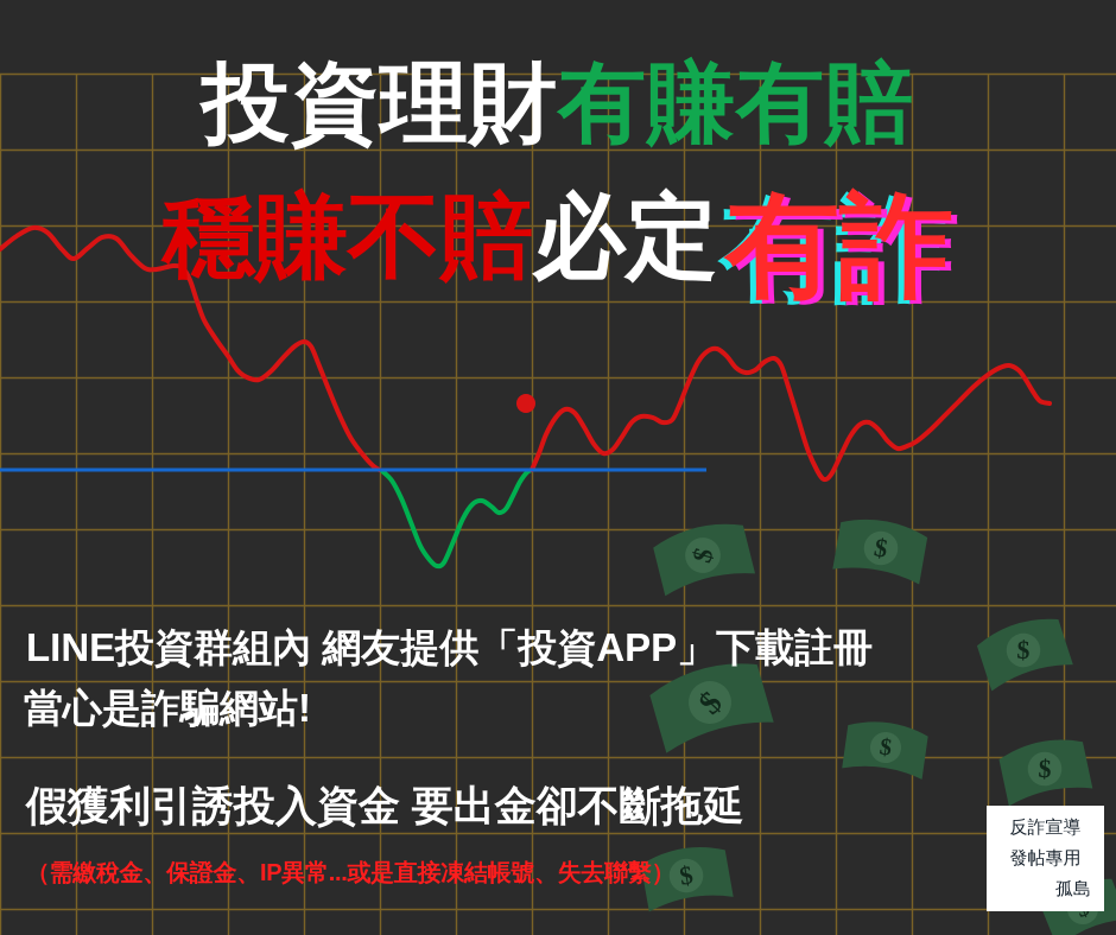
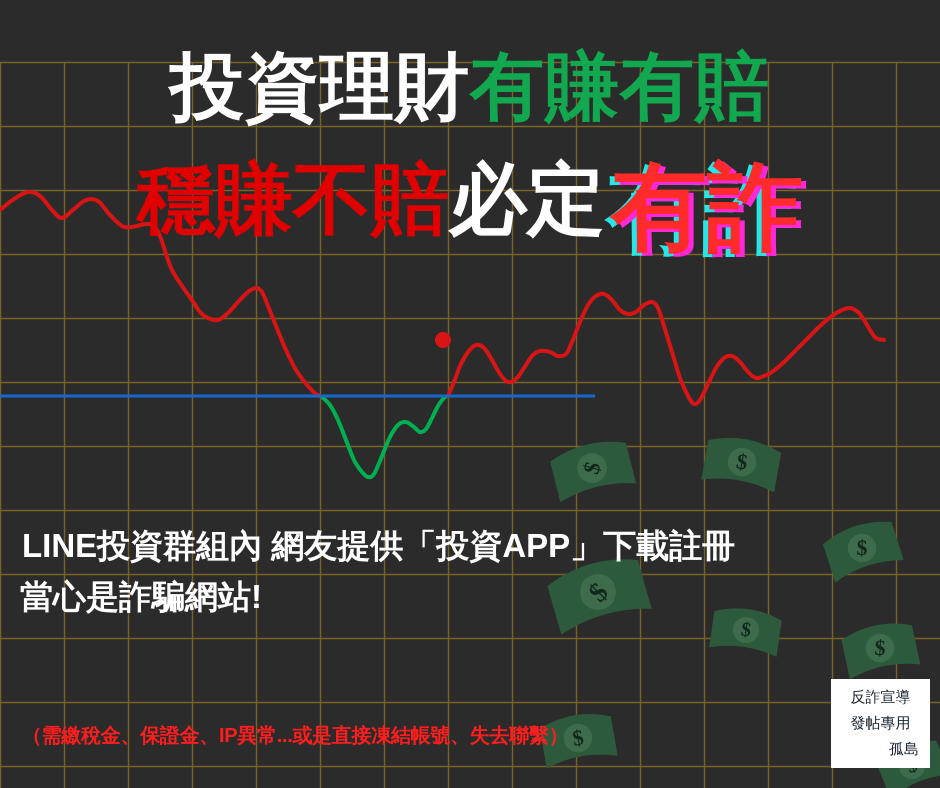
  投資理財有賺有賠
  穩賺不賠必定
  有詐
  LINE投資群組內 網友提供「投資APP」下載註冊
  當心是詐騙網站!
- 假獲利引誘投入資金 要出金卻不斷拖延
  （需繳稅金、保證金、IP異常...或是直接凍結帳號、失去聯繫）
  反詐宣導
  發帖專用
  孤島
